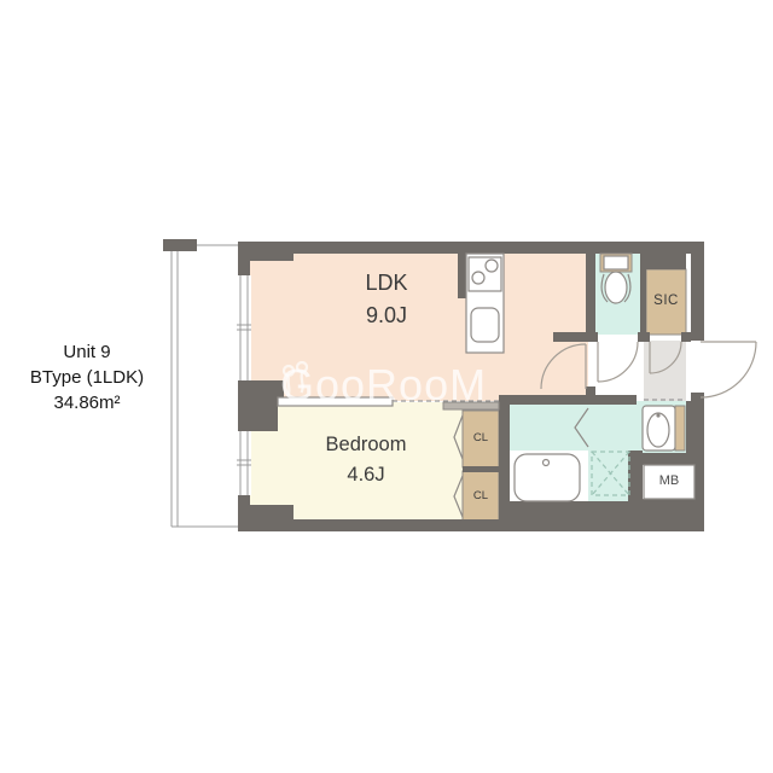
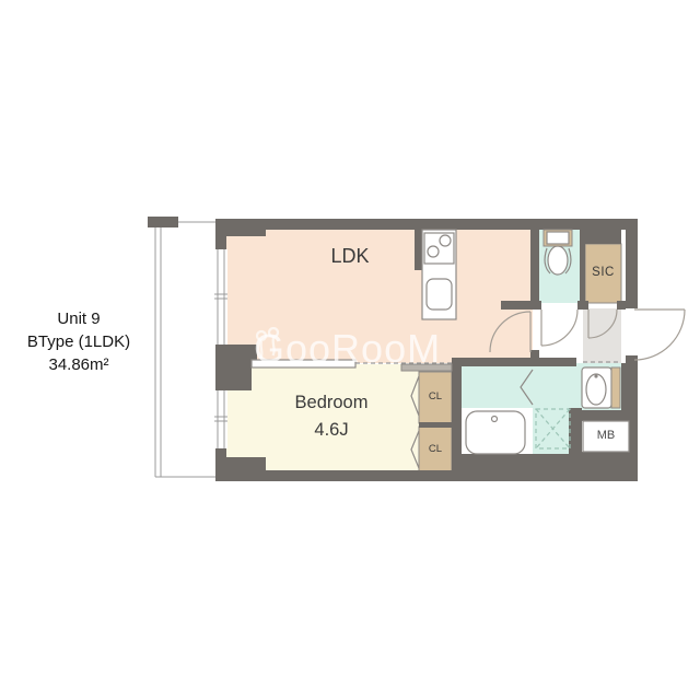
  Unit 9
  BType (1LDK)
  34.86m²
  GooRooM
  LDK
- 9.0J
  Bedroom
  4.6J
  SIC
  CL
  CL
  MB
